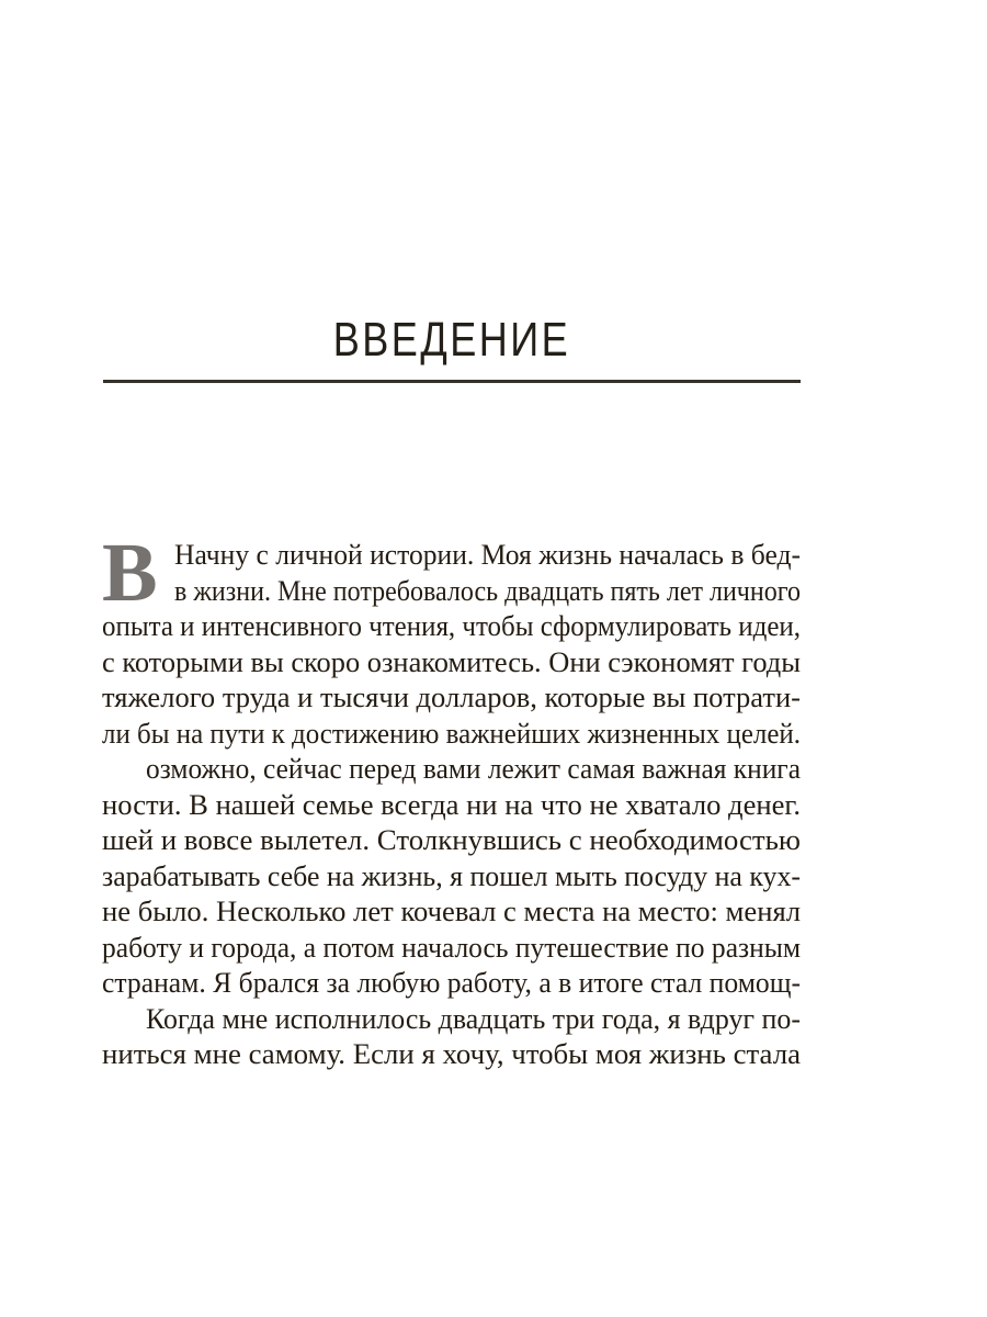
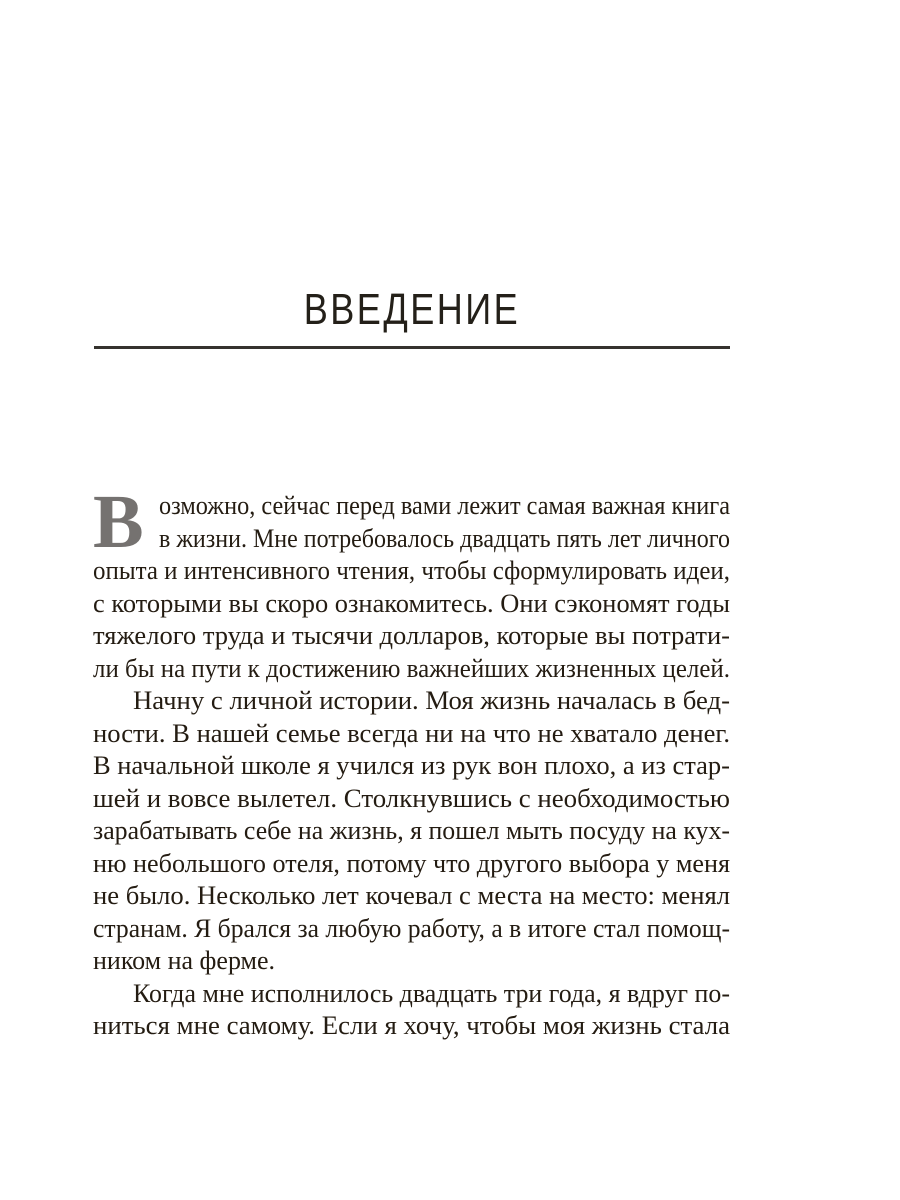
  ВВЕДЕНИЕ
  В
- Начну с личной истории. Моя жизнь началась в бед-
+ озможно, сейчас перед вами лежит самая важная книга
  в жизни. Мне потребовалось двадцать пять лет личного
  опыта и интенсивного чтения, чтобы сформулировать идеи,
  с которыми вы скоро ознакомитесь. Они сэкономят годы
  тяжелого труда и тысячи долларов, которые вы потрати-
  ли бы на пути к достижению важнейших жизненных целей.
- озможно, сейчас перед вами лежит самая важная книга
+ Начну с личной истории. Моя жизнь началась в бед-
  ности. В нашей семье всегда ни на что не хватало денег.
+ В начальной школе я учился из рук вон плохо, а из стар-
  шей и вовсе вылетел. Столкнувшись с необходимостью
  зарабатывать себе на жизнь, я пошел мыть посуду на кух-
+ ню небольшого отеля, потому что другого выбора у меня
  не было. Несколько лет кочевал с места на место: менял
- работу и города, а потом началось путешествие по разным
  странам. Я брался за любую работу, а в итоге стал помощ-
+ ником на ферме.
  Когда мне исполнилось двадцать три года, я вдруг по-
  ниться мне самому. Если я хочу, чтобы моя жизнь стала
